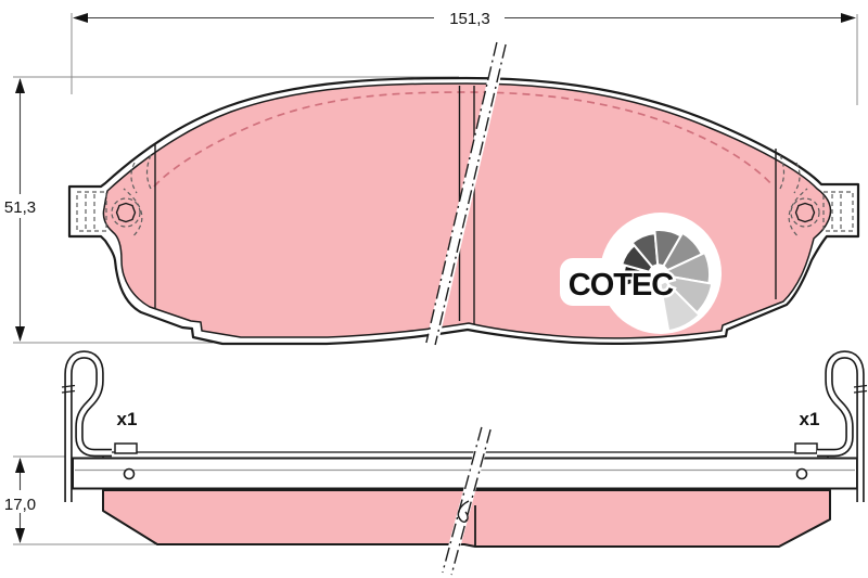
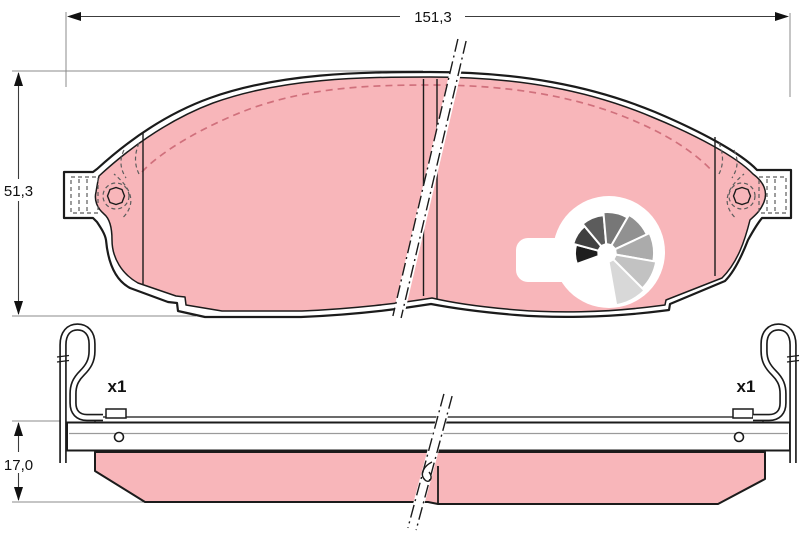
  151,3
  51,3
- COTEC
  17,0
  x1
  x1
